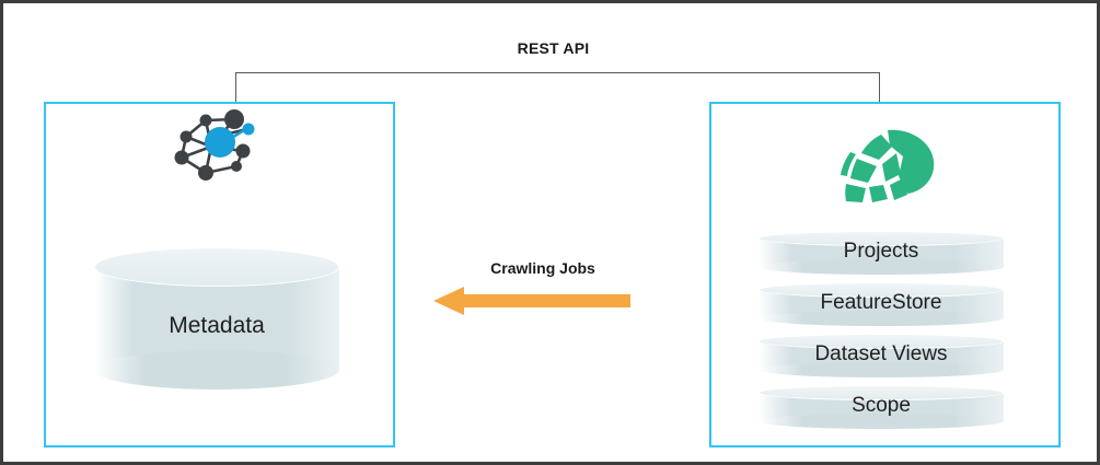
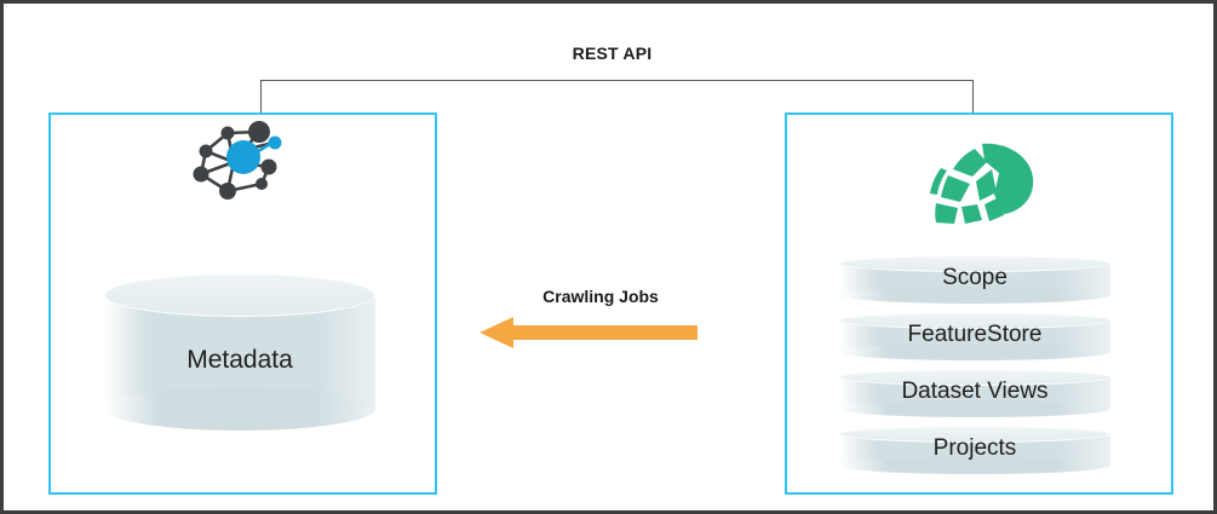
  REST API
  Metadata
  Crawling Jobs
- Projects
+ Scope
  FeatureStore
  Dataset Views
- Scope
+ Projects
